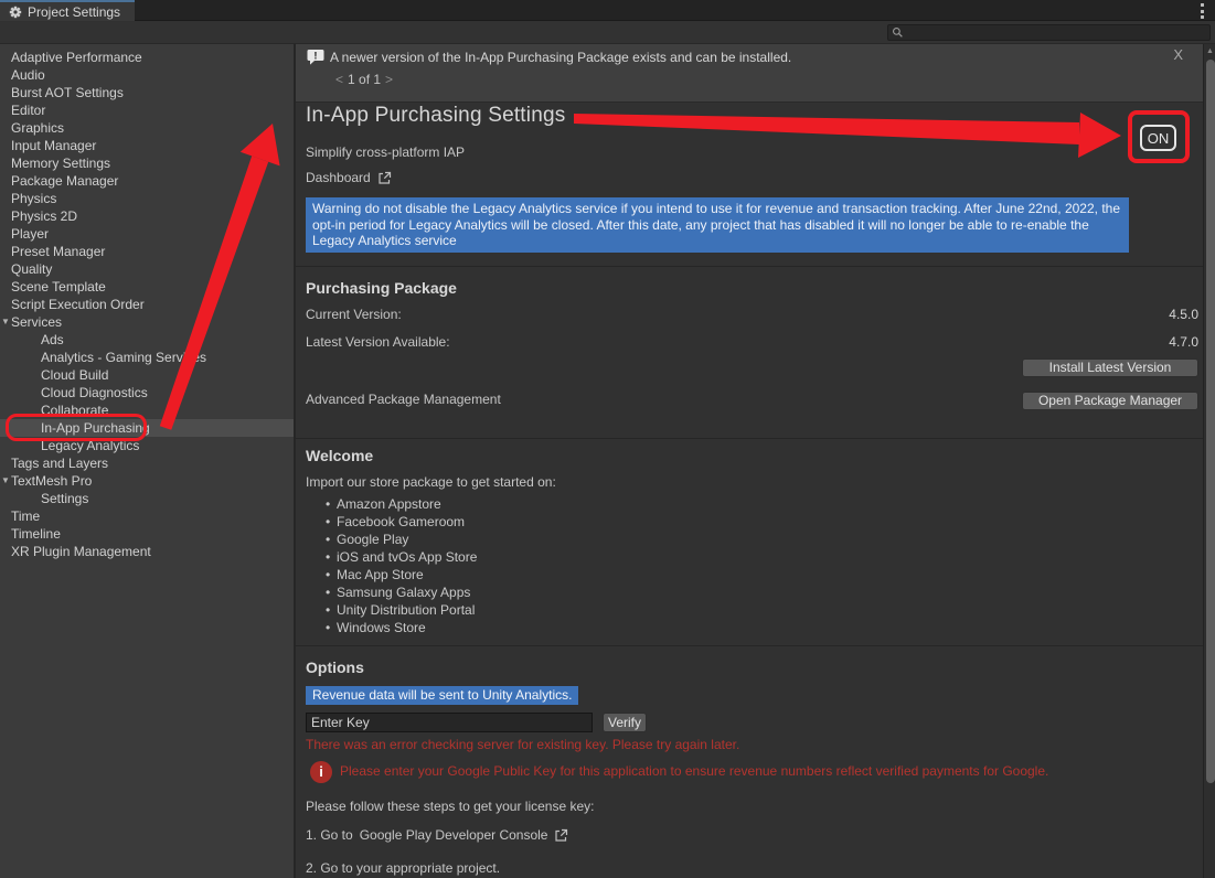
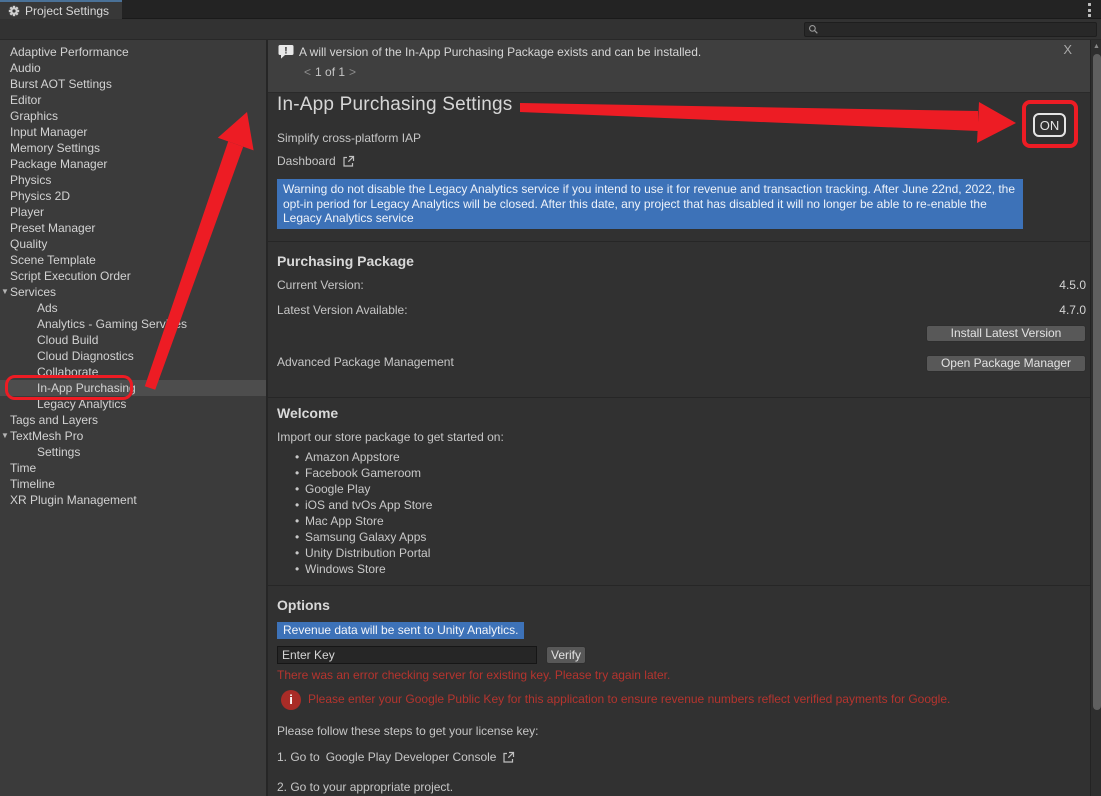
  Project Settings
  Adaptive Performance
  Audio
  Burst AOT Settings
  Editor
  Graphics
  Input Manager
  Memory Settings
  Package Manager
  Physics
  Physics 2D
  Player
  Preset Manager
  Quality
  Scene Template
  Script Execution Order
  ▼
  Services
  Ads
  Analytics - Gaming Servs
  Cloud Build
  Cloud Diagnostics
  Collaborate
  In-App Purchasing
  Legacy Analytics
  Tags and Layers
  ▼
  TextMesh Pro
  Settings
  Time
  Timeline
  XR Plugin Management
  !
- A newer version of the In-App Purchasing Package exists and can be installed.
+ A will version of the In-App Purchasing Package exists and can be installed.
  < 1 of 1 >
  X
  In-App Purchasing Settings
  Simplify cross-platform IAP
  Dashboard
  Warning do not disable the Legacy Analytics service if you intend to use it for revenue and transaction tracking. After June 22nd, 2022, the opt-in period for Legacy Analytics will be closed. After this date, any project that has disabled it will no longer be able to re-enable the Legacy Analytics service
  Purchasing Package
  Current Version:
  4.5.0
  Latest Version Available:
  4.7.0
  Install Latest Version
  Advanced Package Management
  Open Package Manager
  Welcome
  Import our store package to get started on:
  • Amazon Appstore
  • Facebook Gameroom
  • Google Play
  • iOS and tvOs App Store
  • Mac App Store
  • Samsung Galaxy Apps
  • Unity Distribution Portal
  • Windows Store
  Options
  Revenue data will be sent to Unity Analytics.
  Enter Key
  Verify
  There was an error checking server for existing key. Please try again later.
  i
  Please enter your Google Public Key for this application to ensure revenue numbers reflect verified payments for Google.
  Please follow these steps to get your license key:
  1. Go to
  Google Play Developer Console
  2. Go to your appropriate project.
  ON
